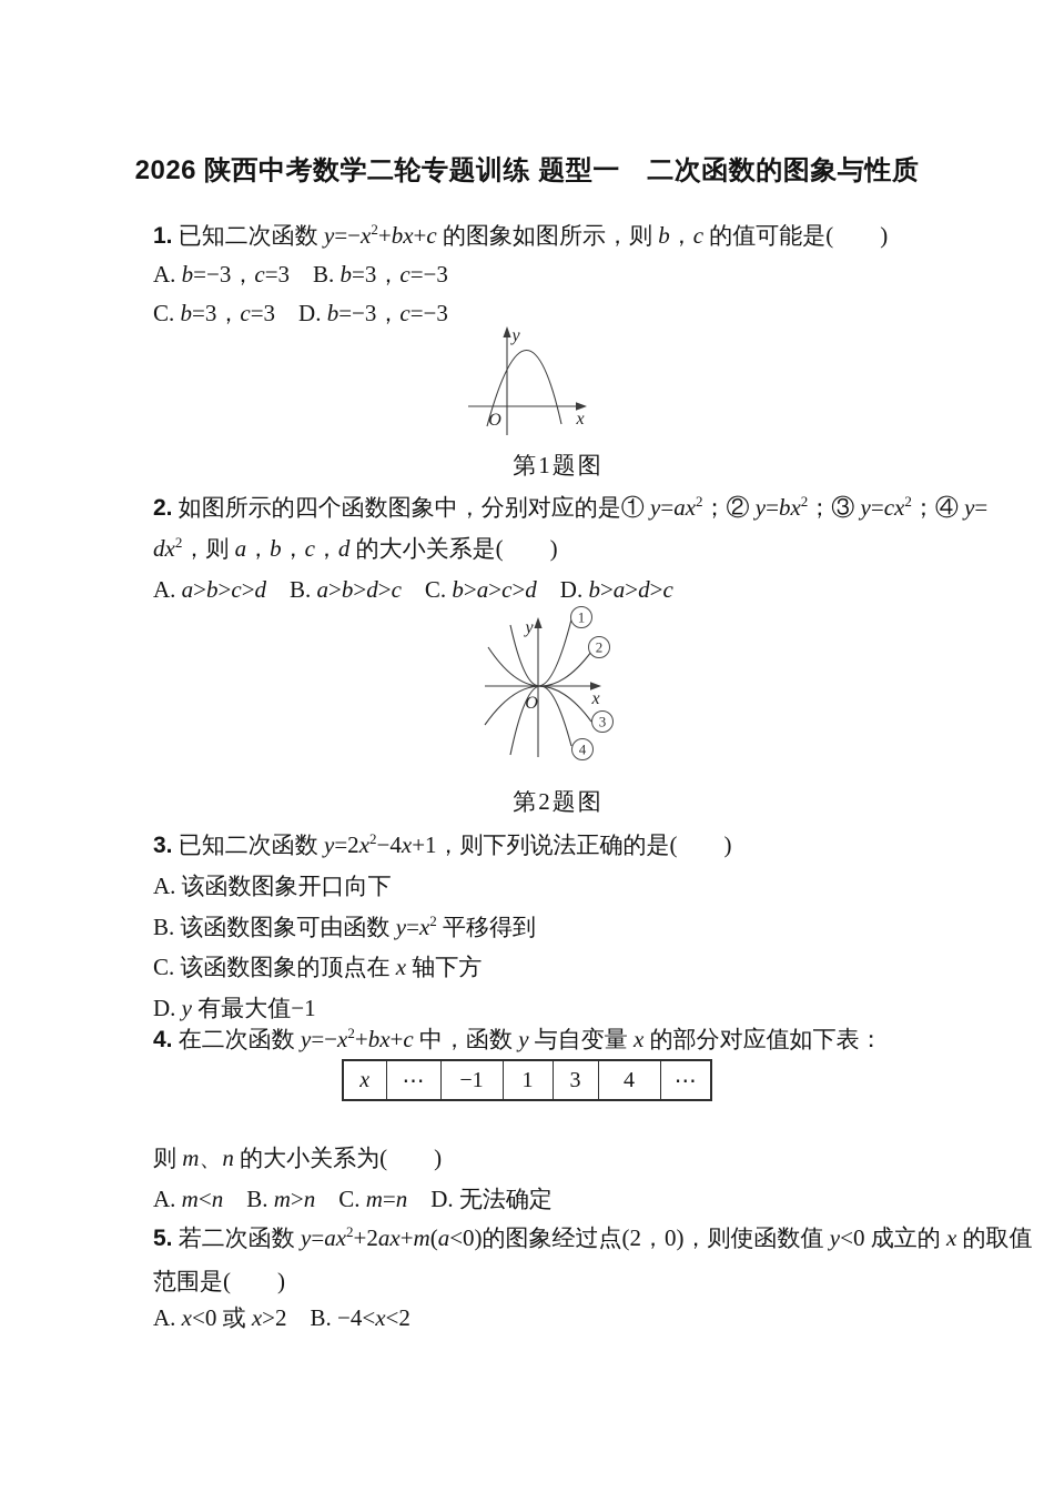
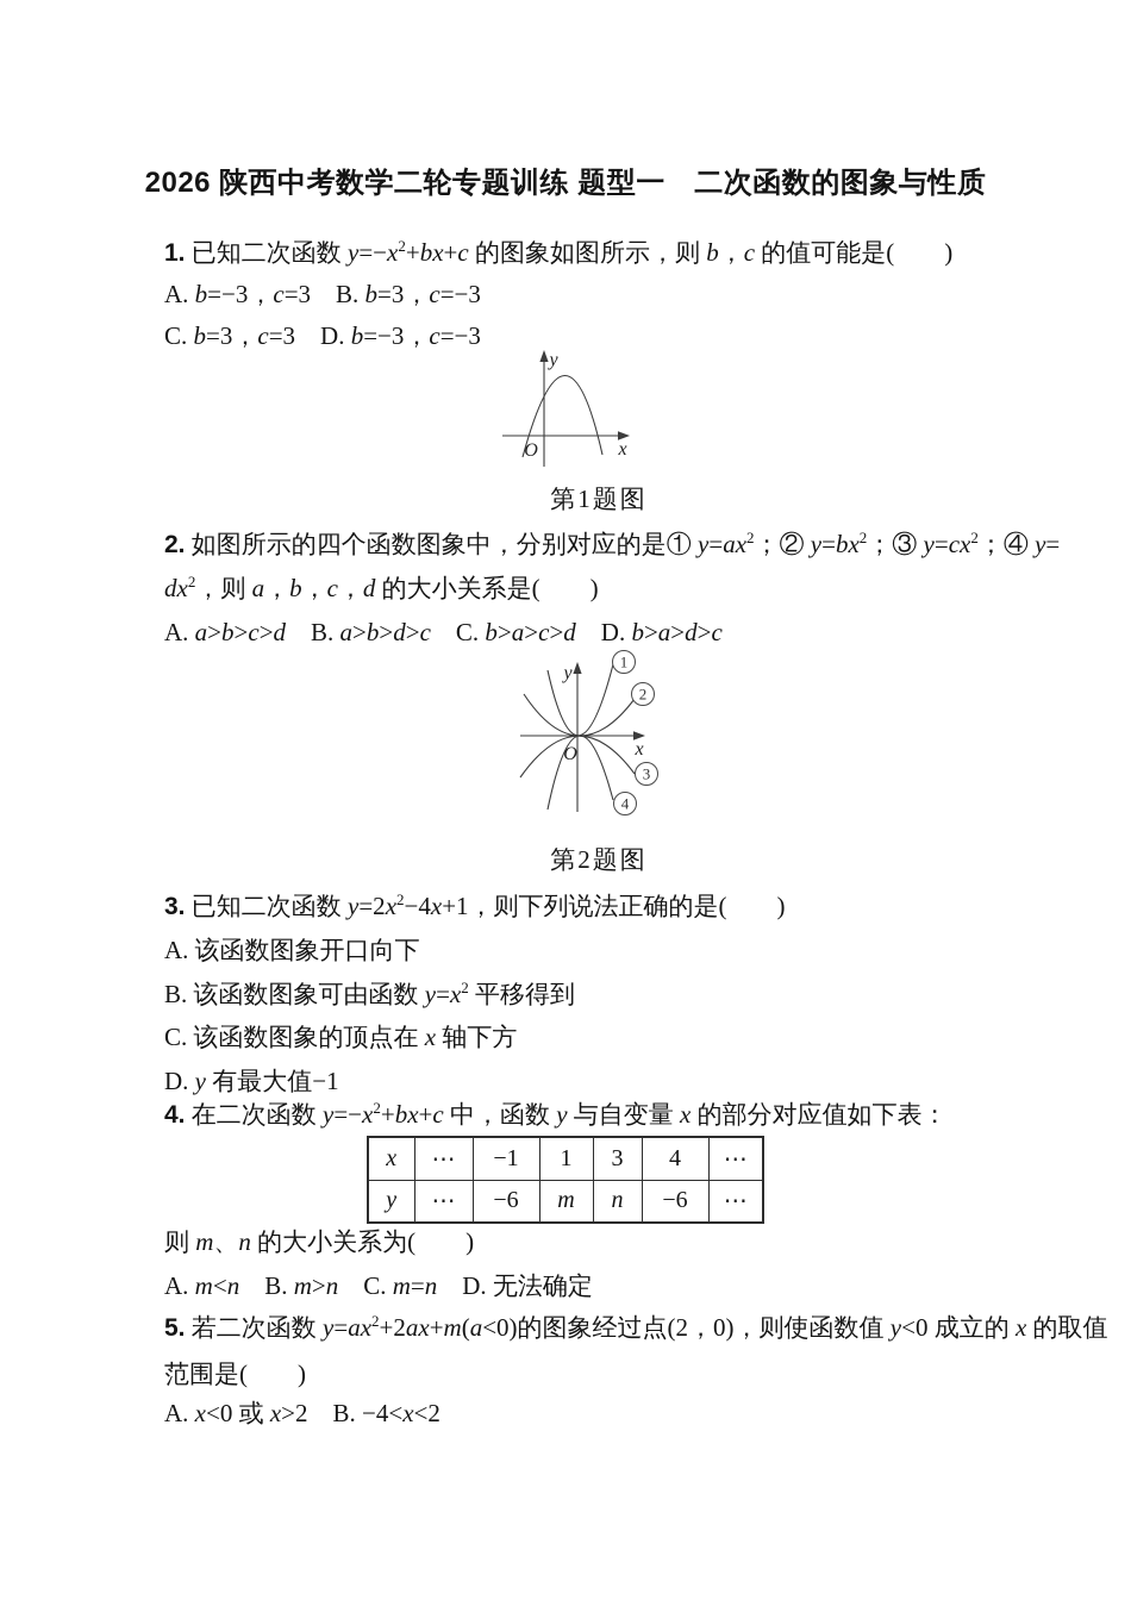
  2026 陕西中考数学二轮专题训练 题型一 二次函数的图象与性质
  1. 已知二次函数 y=−x2+bx+c 的图象如图所示，则 b，c 的值可能是( )
  A. b=−3，c=3 B. b=3，c=−3
  C. b=3，c=3 D. b=−3，c=−3
  O
  x
  y
  第1题图
  2. 如图所示的四个函数图象中，分别对应的是① y=ax2；② y=bx2；③ y=cx2；④ y=
  dx2，则 a，b，c，d 的大小关系是( )
  A. a>b>c>d B. a>b>d>c C. b>a>c>d D. b>a>d>c
  1
  2
  3
  4
  O
  x
  y
  第2题图
  3. 已知二次函数 y=2x2−4x+1，则下列说法正确的是( )
  A. 该函数图象开口向下
  B. 该函数图象可由函数 y=x2 平移得到
  C. 该函数图象的顶点在 x 轴下方
  D. y 有最大值−1
  4. 在二次函数 y=−x2+bx+c 中，函数 y 与自变量 x 的部分对应值如下表：
  x	⋯	−1	1	3	4	⋯
+ y	⋯	−6	m	n	−6	⋯
  则 m、n 的大小关系为( )
  A. m<n B. m>n C. m=n D. 无法确定
  5. 若二次函数 y=ax2+2ax+m(a<0)的图象经过点(2，0)，则使函数值 y<0 成立的 x 的取值
  范围是( )
  A. x<0 或 x>2 B. −4<x<2
